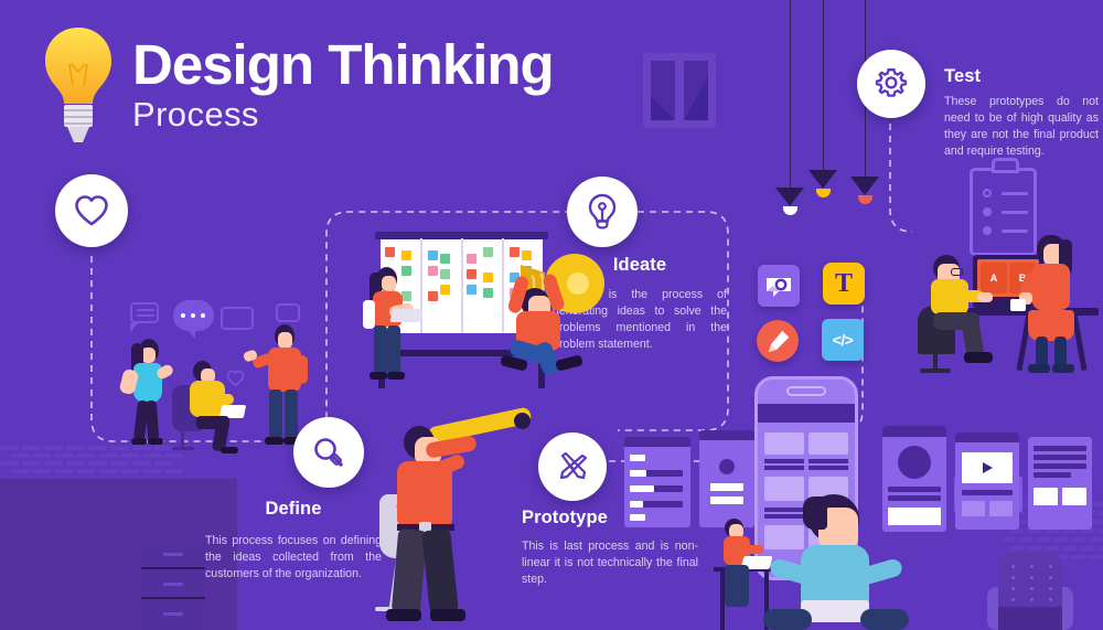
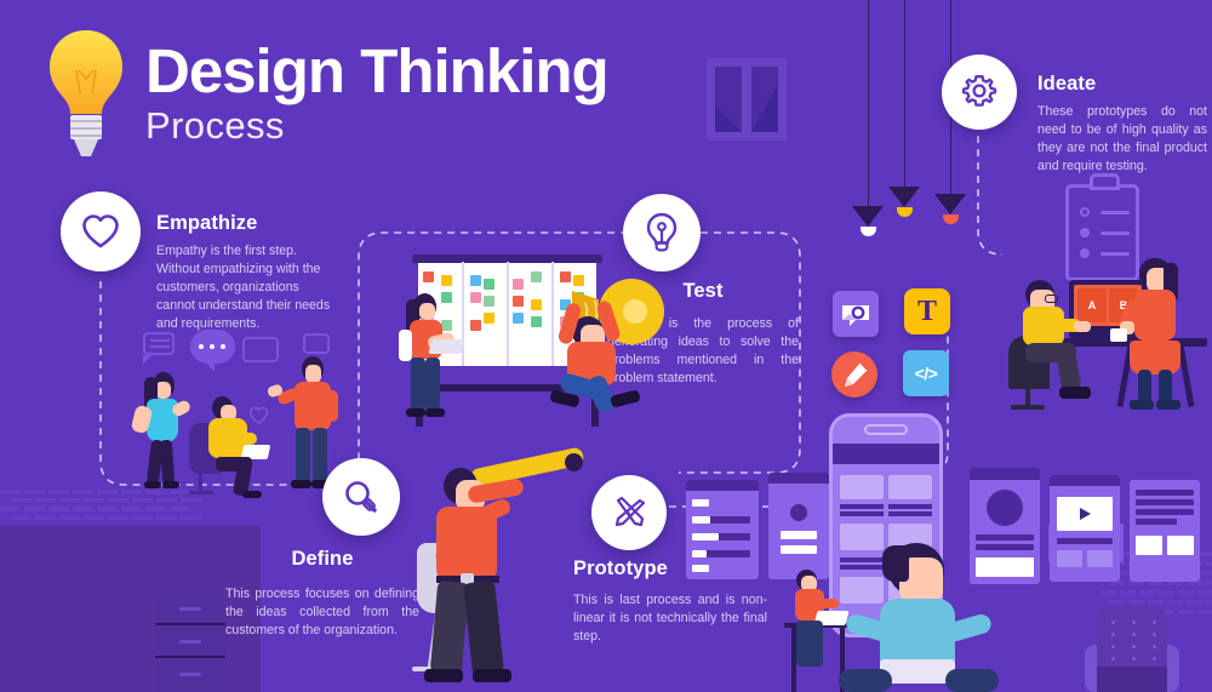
  Design Thinking
  Process
+ Empathize
+ Empathy is the first step. Without empathizing with the customers, organizations cannot understand their needs and requirements.
  Define
  This process focuses on definin the ideas collected from the customers of the organization.
- Ideate
+ Test
  is the process of geting ideas to solve the roblems mentioned in the roblem statement.
  T
  </>
- Test
+ Ideate
  These prototypes do not need to be of high quality as they are not the final product and require testing.
  A
  B
  Prototype
  This is last process and is non-linear it is not technically the final step.
